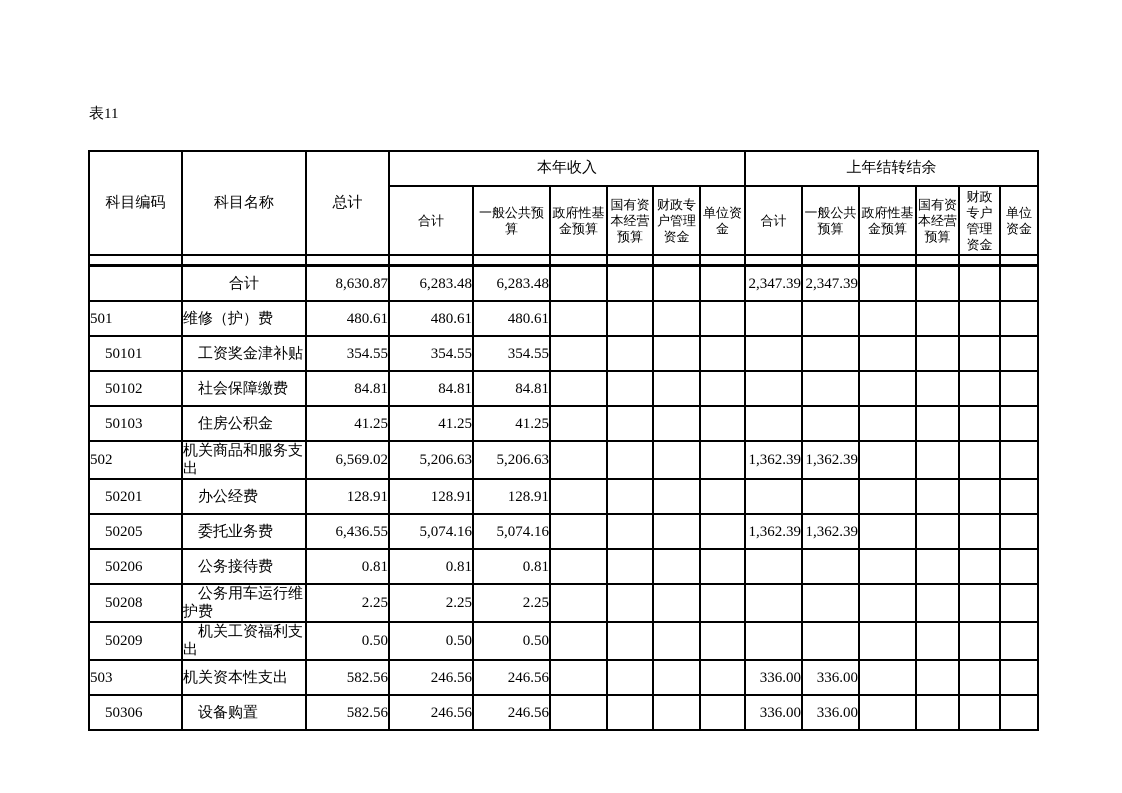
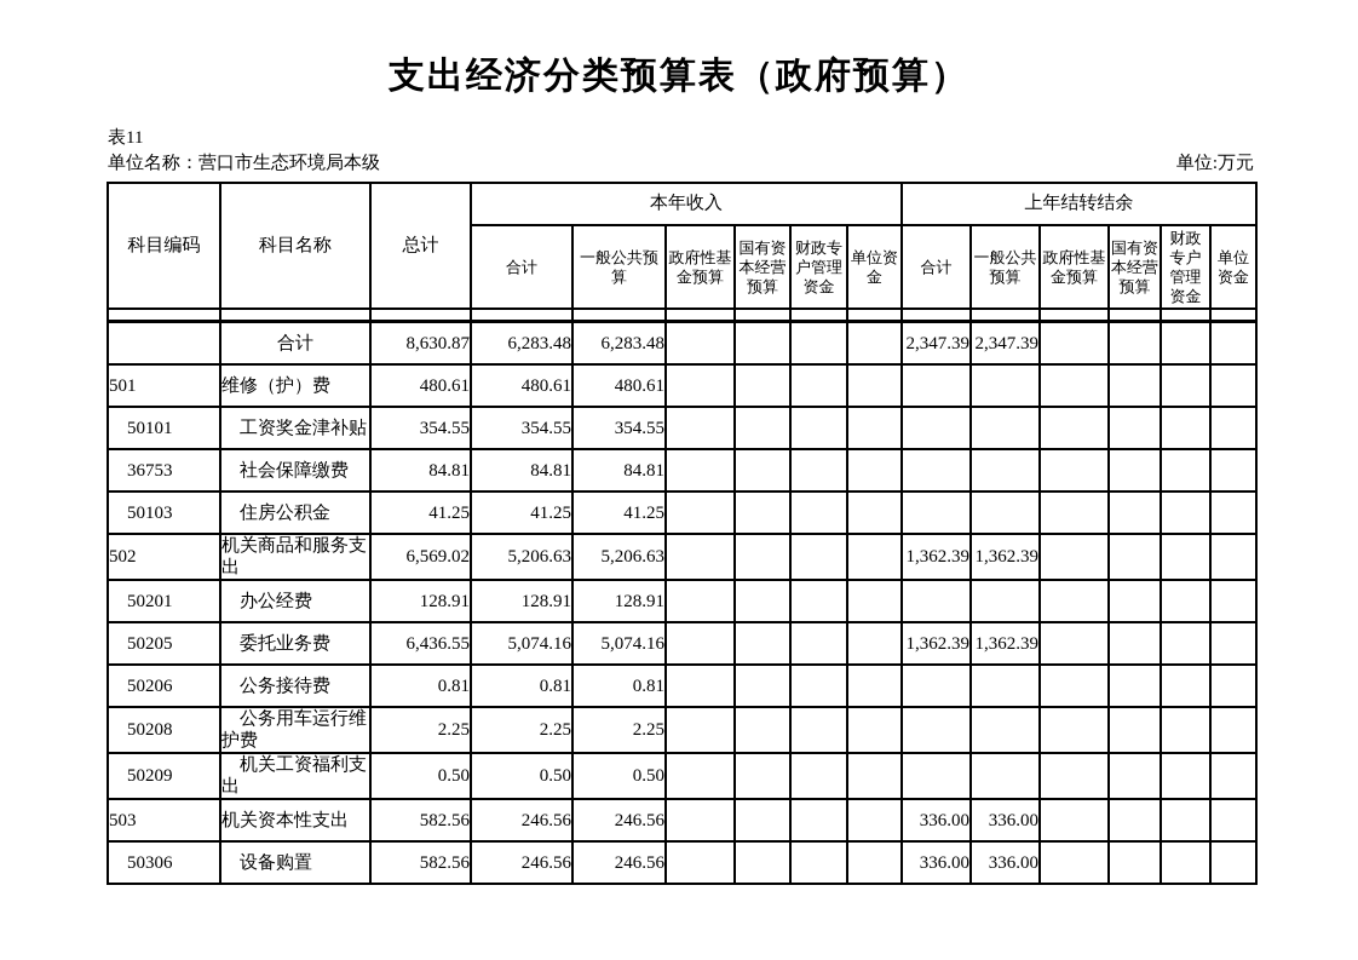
+ 支出经济分类预算表（政府预算）
  表11
+ 单位名称：营口市生态环境局本级
+ 单位:万元
  科目编码	科目名称	总计	本年收入	上年结转结余
  合计	一般公共预算	政府性基金预算	国有资本经营预算	财政专户管理资金	单位资金	合计	一般公共预算	政府性基金预算	国有资本经营预算	财政专户管理资金	单位资金
  	合计	8,630.87	6,283.48	6,283.48					2,347.39	2,347.39
  501	维修（护）费	480.61	480.61	480.61
  50101	工资奖金津补贴	354.55	354.55	354.55
- 50102	社会保障缴费	84.81	84.81	84.81
+ 36753	社会保障缴费	84.81	84.81	84.81
  50103	住房公积金	41.25	41.25	41.25
  502	机关商品和服务支出	6,569.02	5,206.63	5,206.63					1,362.39	1,362.39
  50201	办公经费	128.91	128.91	128.91
  50205	委托业务费	6,436.55	5,074.16	5,074.16					1,362.39	1,362.39
  50206	公务接待费	0.81	0.81	0.81
  50208	公务用车运行维护费	2.25	2.25	2.25
  50209	机关工资福利支出	0.50	0.50	0.50
  503	机关资本性支出	582.56	246.56	246.56					336.00	336.00
  50306	设备购置	582.56	246.56	246.56					336.00	336.00
